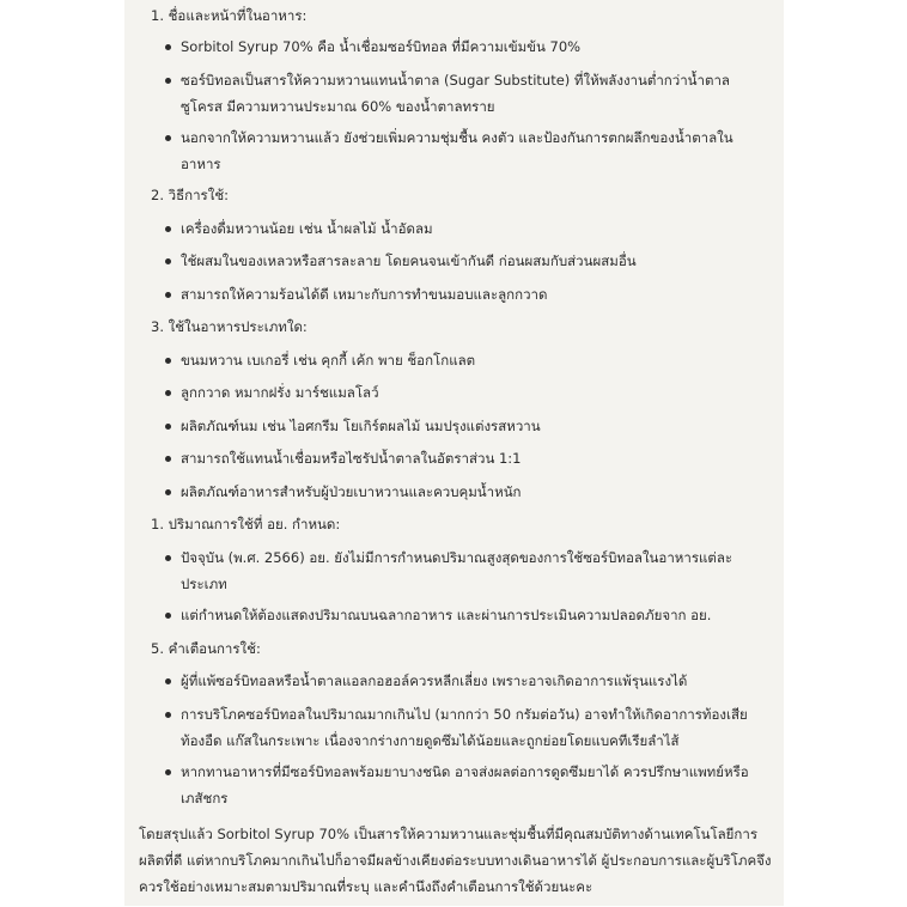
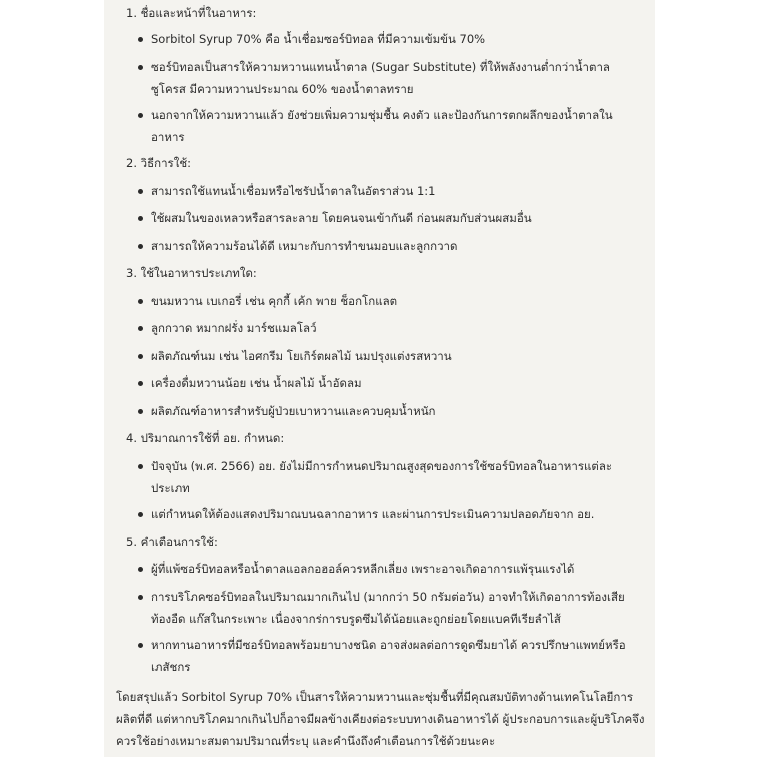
  1. ชื่อและหน้าที่ในอาหาร:
  Sorbitol Syrup 70% คือ น้ำเชื่อมซอร์บิทอล ที่มีความเข้มข้น 70%
  ซอร์บิทอลเป็นสารให้ความหวานแทนน้ำตาล (Sugar Substitute) ที่ให้พลังงานต่ำกว่าน้ำตาลซูโครส มีความหวานประมาณ 60% ของน้ำตาลทราย
  นอกจากให้ความหวานแล้ว ยังช่วยเพิ่มความชุ่มชื้น คงตัว และป้องกันการตกผลึกของน้ำตาลในอาหาร
  2. วิธีการใช้:
- เครื่องดื่มหวานน้อย เช่น น้ำผลไม้ น้ำอัดลม
+ สามารถใช้แทนน้ำเชื่อมหรือไซรัปน้ำตาลในอัตราส่วน 1:1
  ใช้ผสมในของเหลวหรือสารละลาย โดยคนจนเข้ากันดี ก่อนผสมกับส่วนผสมอื่น
  สามารถให้ความร้อนได้ดี เหมาะกับการทำขนมอบและลูกกวาด
  3. ใช้ในอาหารประเภทใด:
  ขนมหวาน เบเกอรี่ เช่น คุกกี้ เค้ก พาย ช็อกโกแลต
  ลูกกวาด หมากฝรั่ง มาร์ชแมลโลว์
  ผลิตภัณฑ์นม เช่น ไอศกรีม โยเกิร์ตผลไม้ นมปรุงแต่งรสหวาน
- สามารถใช้แทนน้ำเชื่อมหรือไซรัปน้ำตาลในอัตราส่วน 1:1
+ เครื่องดื่มหวานน้อย เช่น น้ำผลไม้ น้ำอัดลม
  ผลิตภัณฑ์อาหารสำหรับผู้ป่วยเบาหวานและควบคุมน้ำหนัก
- 1. ปริมาณการใช้ที่ อย. กำหนด:
+ 4. ปริมาณการใช้ที่ อย. กำหนด:
  ปัจจุบัน (พ.ศ. 2566) อย. ยังไม่มีการกำหนดปริมาณสูงสุดของการใช้ซอร์บิทอลในอาหารแต่ละประเภท
  แต่กำหนดให้ต้องแสดงปริมาณบนฉลากอาหาร และผ่านการประเมินความปลอดภัยจาก อย.
  5. คำเตือนการใช้:
  ผู้ที่แพ้ซอร์บิทอลหรือน้ำตาลแอลกอฮอล์ควรหลีกเลี่ยง เพราะอาจเกิดอาการแพ้รุนแรงได้
- การบริโภคซอร์บิทอลในปริมาณมากเกินไป (มากกว่า 50 กรัมต่อวัน) อาจทำให้เกิดอาการท้องเสีย ท้องอืด แก๊สในกระเพาะ เนื่องจากร่างกายดูดซึมได้น้อยและถูกย่อยโดยแบคทีเรียลำไส้
+ การบริโภคซอร์บิทอลในปริมาณมากเกินไป (มากกว่า 50 กรัมต่อวัน) อาจทำให้เกิดอาการท้องเสีย ท้องอืด แก๊สในกระเพาะ เนื่องจากร่การบรูดซึมได้น้อยและถูกย่อยโดยแบคทีเรียลำไส้
  หากทานอาหารที่มีซอร์บิทอลพร้อมยาบางชนิด อาจส่งผลต่อการดูดซึมยาได้ ควรปรึกษาแพทย์หรือเภสัชกร
  โดยสรุปแล้ว Sorbitol Syrup 70% เป็นสารให้ความหวานและชุ่มชื้นที่มีคุณสมบัติทางด้านเทคโนโลยีการผลิตที่ดี แต่หากบริโภคมากเกินไปก็อาจมีผลข้างเคียงต่อระบบทางเดินอาหารได้ ผู้ประกอบการและผู้บริโภคจึงควรใช้อย่างเหมาะสมตามปริมาณที่ระบุ และคำนึงถึงคำเตือนการใช้ด้วยนะคะ
